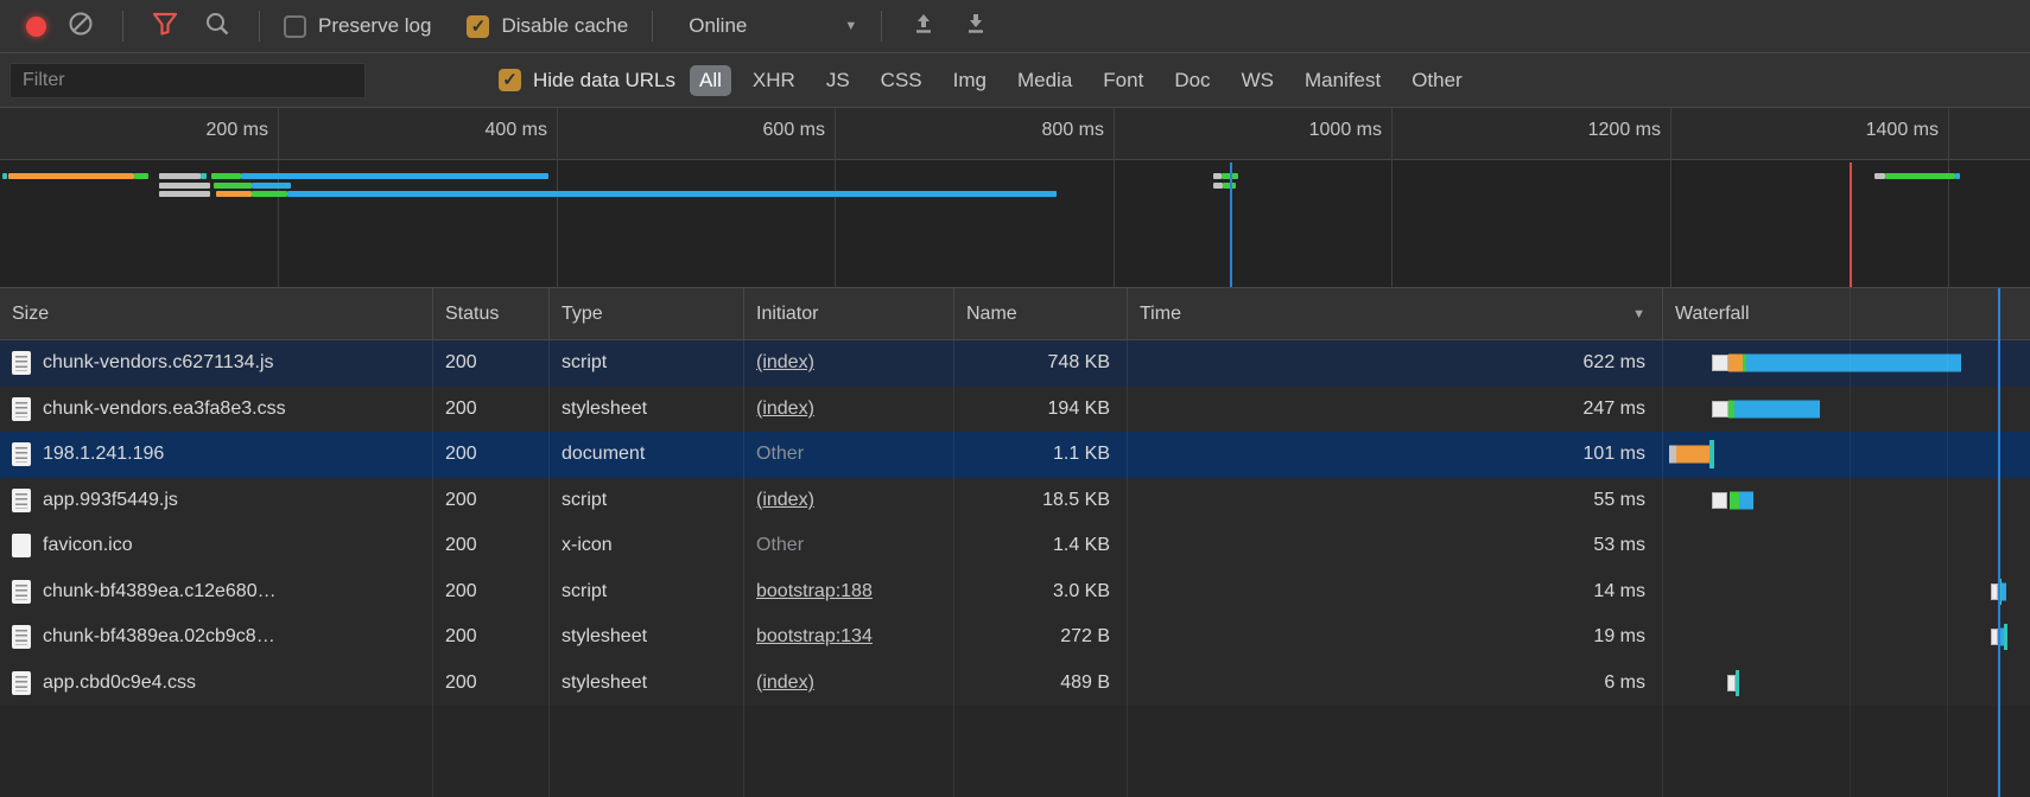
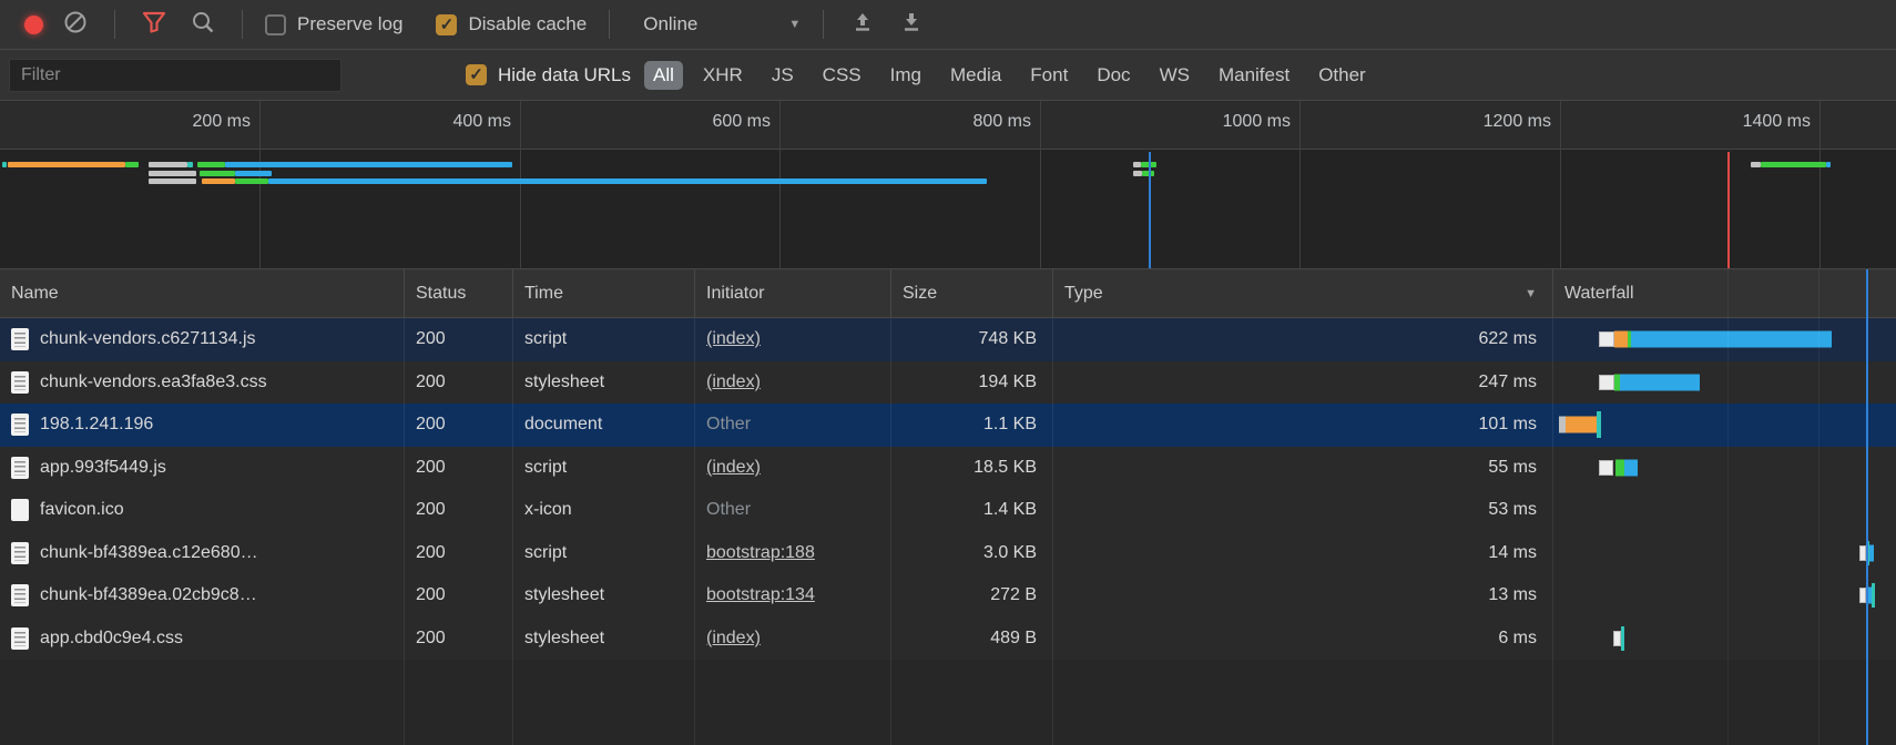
  Preserve log
  ✓
  Disable cache
  Online
  ▼
  Filter
  ✓
  Hide data URLs
  All
  XHR
  JS
  CSS
  Img
  Media
  Font
  Doc
  WS
  Manifest
  Other
  200 ms
  400 ms
  600 ms
  800 ms
  1000 ms
  1200 ms
  1400 ms
- Size
+ Name
  Status
- Type
+ Time
  Initiator
- Name
+ Size
- Time
+ Type
  ▼
  Waterfall
  chunk-vendors.c6271134.js
  200
  script
  (index)
  748 KB
  622 ms
  chunk-vendors.ea3fa8e3.css
  200
  stylesheet
  (index)
  194 KB
  247 ms
  198.1.241.196
  200
  document
  Other
  1.1 KB
  101 ms
  app.993f5449.js
  200
  script
  (index)
  18.5 KB
  55 ms
  favicon.ico
  200
  x-icon
  Other
  1.4 KB
  53 ms
  chunk-bf4389ea.c12e680…
  200
  script
  bootstrap:188
  3.0 KB
  14 ms
  chunk-bf4389ea.02cb9c8…
  200
  stylesheet
  bootstrap:134
  272 B
- 19 ms
+ 13 ms
  app.cbd0c9e4.css
  200
  stylesheet
  (index)
  489 B
  6 ms
